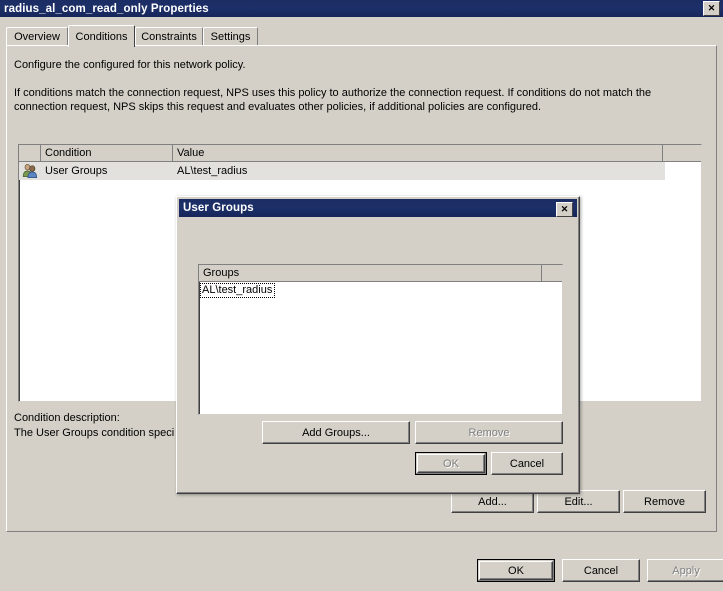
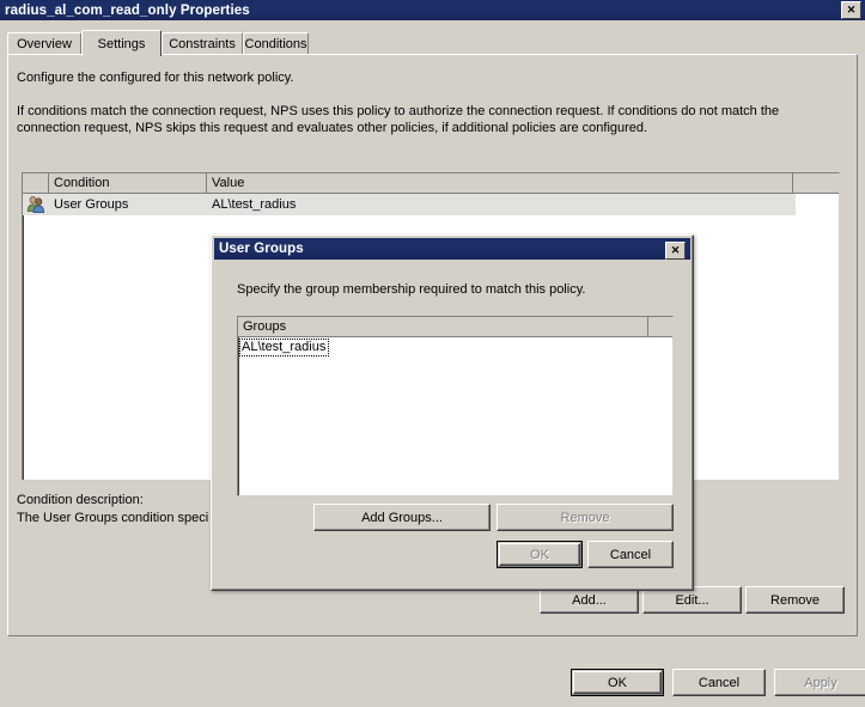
  radius_al_com_read_only Properties
  ✕
  Overview
- Conditions
+ Settings
  Constraints
- Settings
+ Conditions
  Configure the configured for this network policy.
  If conditions match the connection request, NPS uses this policy to authorize the connection request. If conditions do not match the connection request, NPS skips this request and evaluates other policies, if additional policies are configured.
  Condition
  Value
  User Groups
  AL\test_radius
  Condition description:
  The User Groups condition speci
  Add...
  Edit...
  Remove
  OK
  Cancel
  Apply
  User Groups
  ✕
+ Specify the group membership required to match this policy.
  Groups
  AL\test_radius
  Add Groups...
  Remove
  OK
  Cancel
